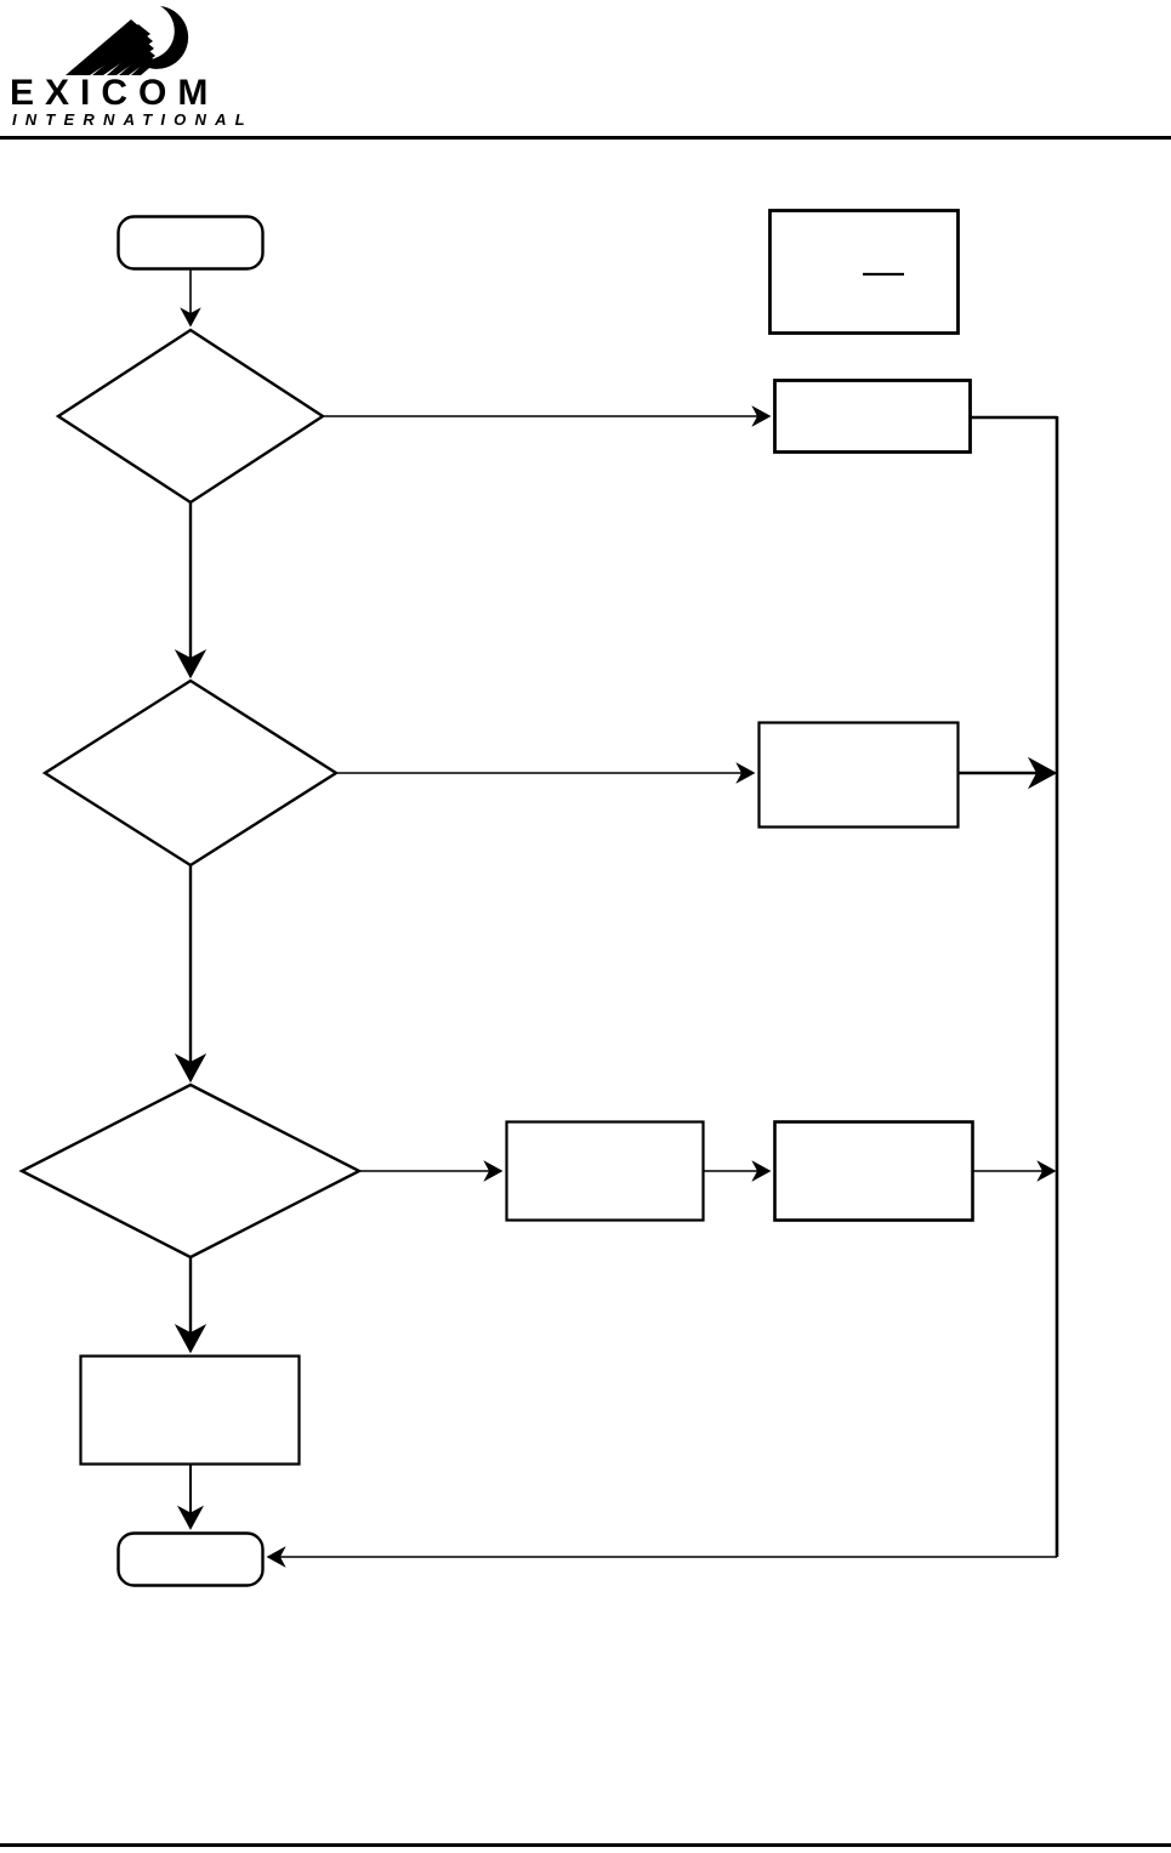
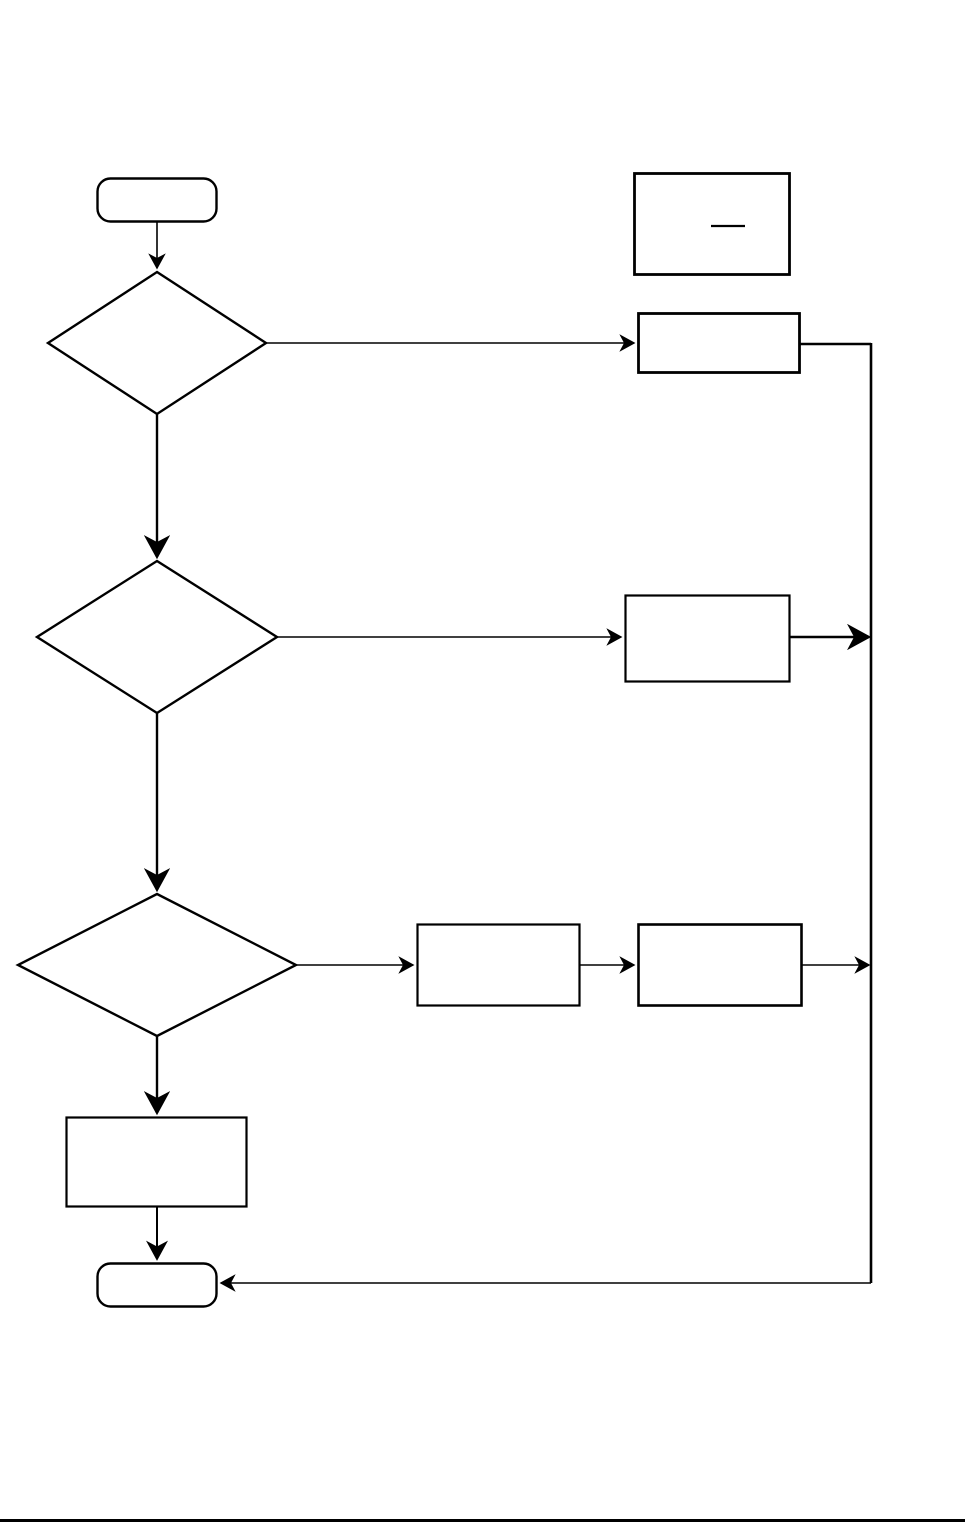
- EXICOM
- INTERNATIONAL
